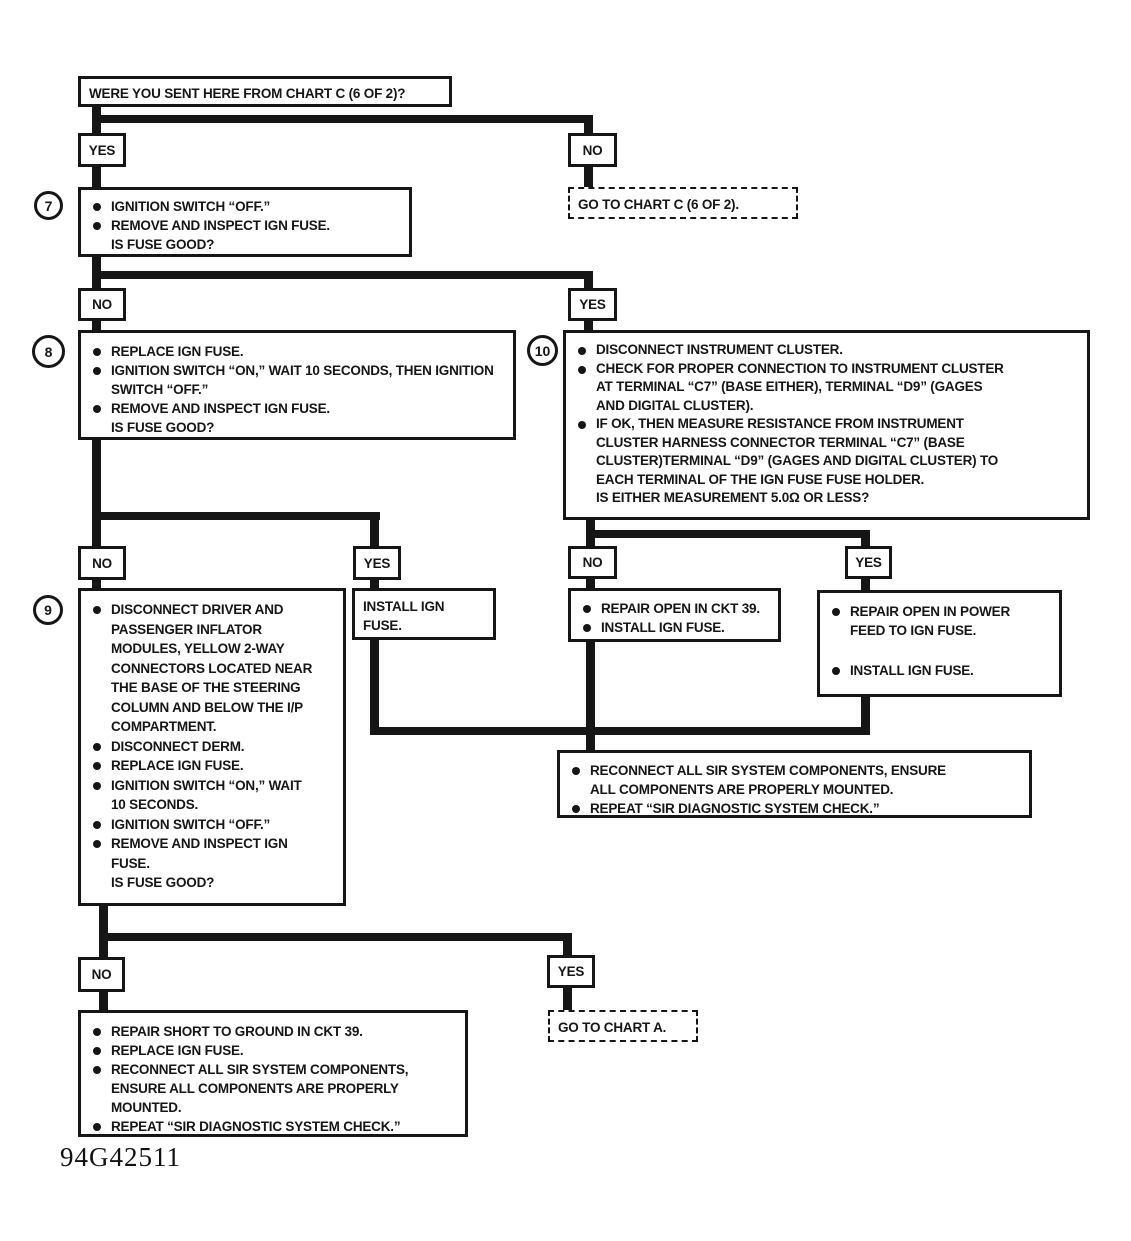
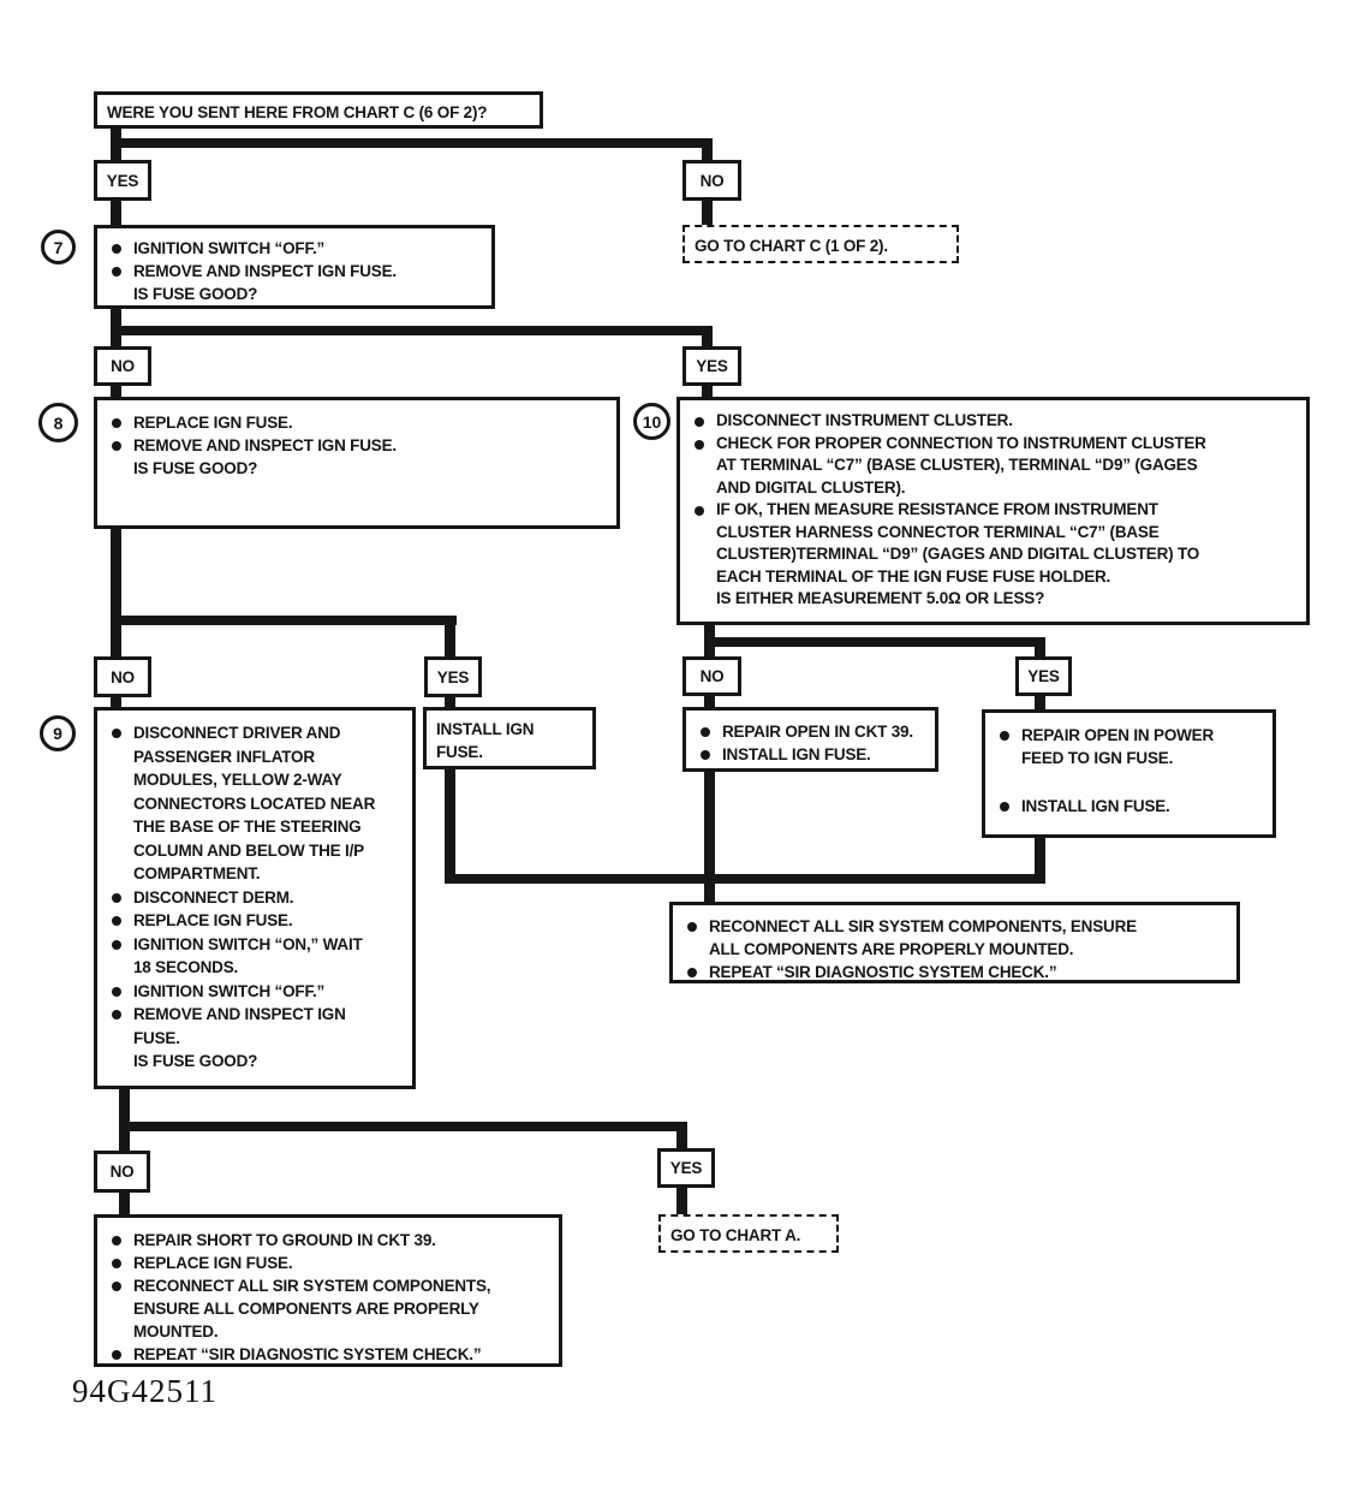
  WERE YOU SENT HERE FROM CHART C (6 OF 2)?
  YES
  NO
- GO TO CHART C (6 OF 2).
+ GO TO CHART C (1 OF 2).
  7
  IGNITION SWITCH “OFF.”
  REMOVE AND INSPECT IGN FUSE.
  IS FUSE GOOD?
  NO
  YES
  8
  REPLACE IGN FUSE.
- IGNITION SWITCH “ON,” WAIT 10 SECONDS, THEN IGNITION SWITCH “OFF.”
  REMOVE AND INSPECT IGN FUSE.
  IS FUSE GOOD?
  10
  DISCONNECT INSTRUMENT CLUSTER.
- CHECK FOR PROPER CONNECTION TO INSTRUMENT CLUSTER AT TERMINAL “C7” (BASE EITHER), TERMINAL “D9” (GAGES AND DIGITAL CLUSTER).
+ CHECK FOR PROPER CONNECTION TO INSTRUMENT CLUSTER AT TERMINAL “C7” (BASE CLUSTER), TERMINAL “D9” (GAGES AND DIGITAL CLUSTER).
  IF OK, THEN MEASURE RESISTANCE FROM INSTRUMENT CLUSTER HARNESS CONNECTOR TERMINAL “C7” (BASE CLUSTER)TERMINAL “D9” (GAGES AND DIGITAL CLUSTER) TO EACH TERMINAL OF THE IGN FUSE FUSE HOLDER.
  IS EITHER MEASUREMENT 5.0Ω OR LESS?
  NO
  YES
  9
  DISCONNECT DRIVER AND PASSENGER INFLATOR MODULES, YELLOW 2-WAY CONNECTORS LOCATED NEAR THE BASE OF THE STEERING COLUMN AND BELOW THE I/P COMPARTMENT.
  DISCONNECT DERM.
  REPLACE IGN FUSE.
- IGNITION SWITCH “ON,” WAIT 10 SECONDS.
+ IGNITION SWITCH “ON,” WAIT 18 SECONDS.
  IGNITION SWITCH “OFF.”
  REMOVE AND INSPECT IGN FUSE.
  IS FUSE GOOD?
  INSTALL IGN FUSE.
  NO
  YES
  REPAIR OPEN IN CKT 39.
  INSTALL IGN FUSE.
  REPAIR OPEN IN POWER FEED TO IGN FUSE.
  INSTALL IGN FUSE.
  RECONNECT ALL SIR SYSTEM COMPONENTS, ENSURE ALL COMPONENTS ARE PROPERLY MOUNTED.
  REPEAT “SIR DIAGNOSTIC SYSTEM CHECK.”
  NO
  YES
  GO TO CHART A.
  REPAIR SHORT TO GROUND IN CKT 39.
  REPLACE IGN FUSE.
  RECONNECT ALL SIR SYSTEM COMPONENTS, ENSURE ALL COMPONENTS ARE PROPERLY MOUNTED.
  REPEAT “SIR DIAGNOSTIC SYSTEM CHECK.”
  94G42511
